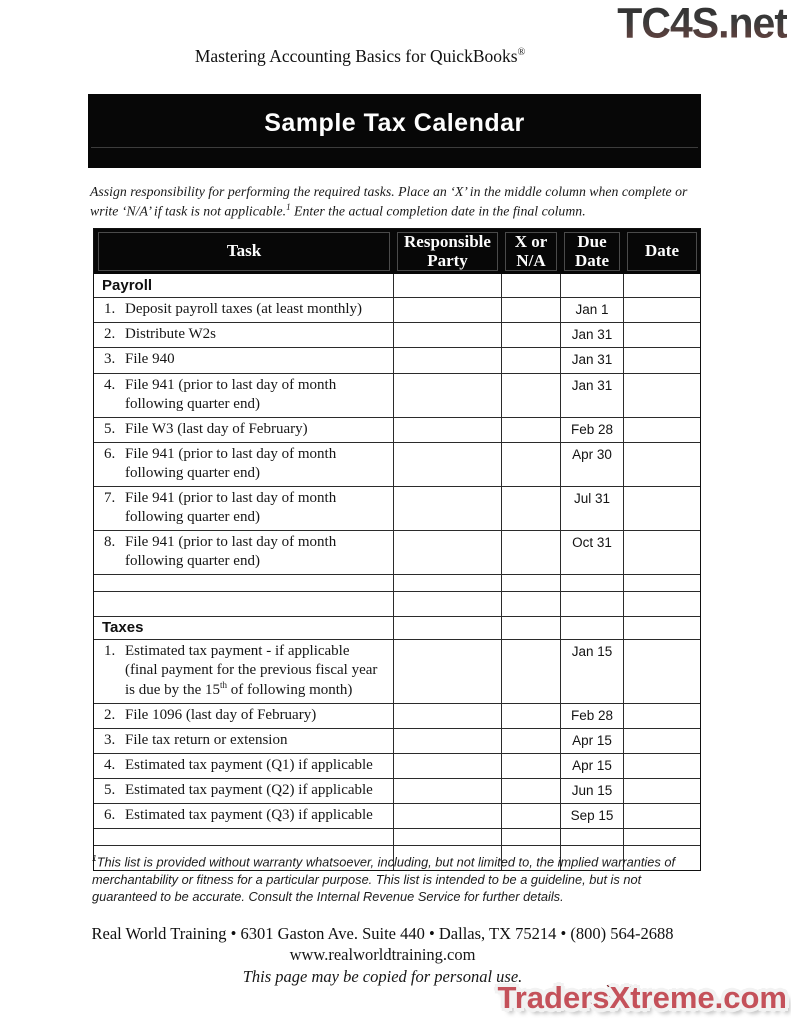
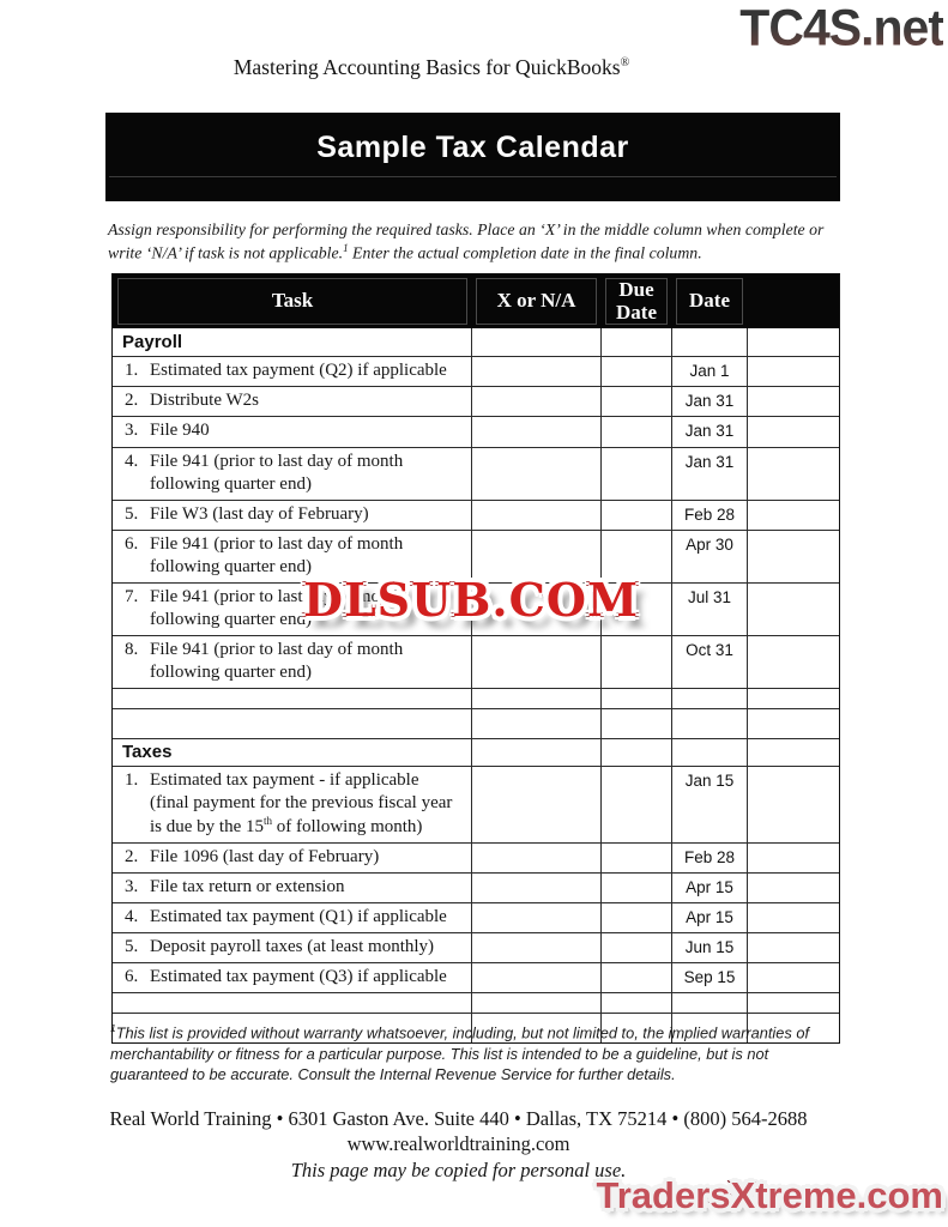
  TC4S.net
  Mastering Accounting Basics for QuickBooks®
  Sample Tax Calendar
  Assign responsibility for performing the required tasks. Place an ‘X’ in the middle column when complete or write ‘N/A’ if task is not applicable.1 Enter the actual completion date in the final column.
  Task
- Responsible Party
  X or N/A
  Due Date
  Date
  Payroll
  1.
- Deposit payroll taxes (at least monthly)
+ Estimated tax payment (Q2) if applicable
  Jan 1
  2.
  Distribute W2s
  Jan 31
  3.
  File 940
  Jan 31
  4.
  File 941 (prior to last day of month
  following quarter end)
  Jan 31
  5.
  File W3 (last day of February)
  Feb 28
  6.
  File 941 (prior to last day of month
  following quarter end)
  Apr 30
  7.
  File 941 (prior to last day of month
  following quarter end)
  Jul 31
  8.
  File 941 (prior to last day of month
  following quarter end)
  Oct 31
  Taxes
  1.
  Estimated tax payment - if applicable
  (final payment for the previous fiscal year
  is due by the 15th of following month)
  Jan 15
  2.
  File 1096 (last day of February)
  Feb 28
  3.
  File tax return or extension
  Apr 15
  4.
  Estimated tax payment (Q1) if applicable
  Apr 15
  5.
- Estimated tax payment (Q2) if applicable
+ Deposit payroll taxes (at least monthly)
  Jun 15
  6.
  Estimated tax payment (Q3) if applicable
  Sep 15
  1This list is provided without warranty whatsoever, including, but not limited to, the implied warranties of merchantability or fitness for a particular purpose. This list is intended to be a guideline, but is not guaranteed to be accurate. Consult the Internal Revenue Service for further details.
  Real World Training • 6301 Gaston Ave. Suite 440 • Dallas, TX 75214 • (800) 564-2688
  www.realworldtraining.com
  This page may be copied for personal use.
+ DLSUB.COM
  TradersXtreme.com
